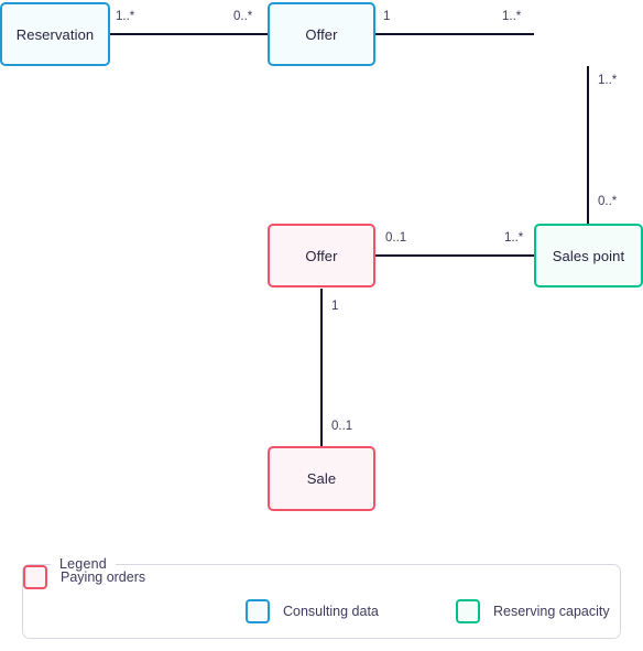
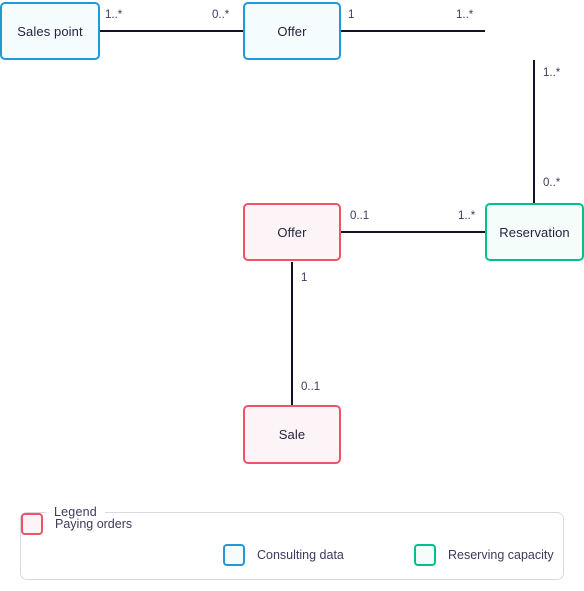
- Reservation
+ Sales point
  Offer
  Offer
- Sales point
+ Reservation
  Sale
  1..*
  0..*
  1
  1..*
  1..*
  0..*
  0..1
  1..*
  1
  0..1
  Legend
  Consulting data
  Reserving capacity
  Paying orders
